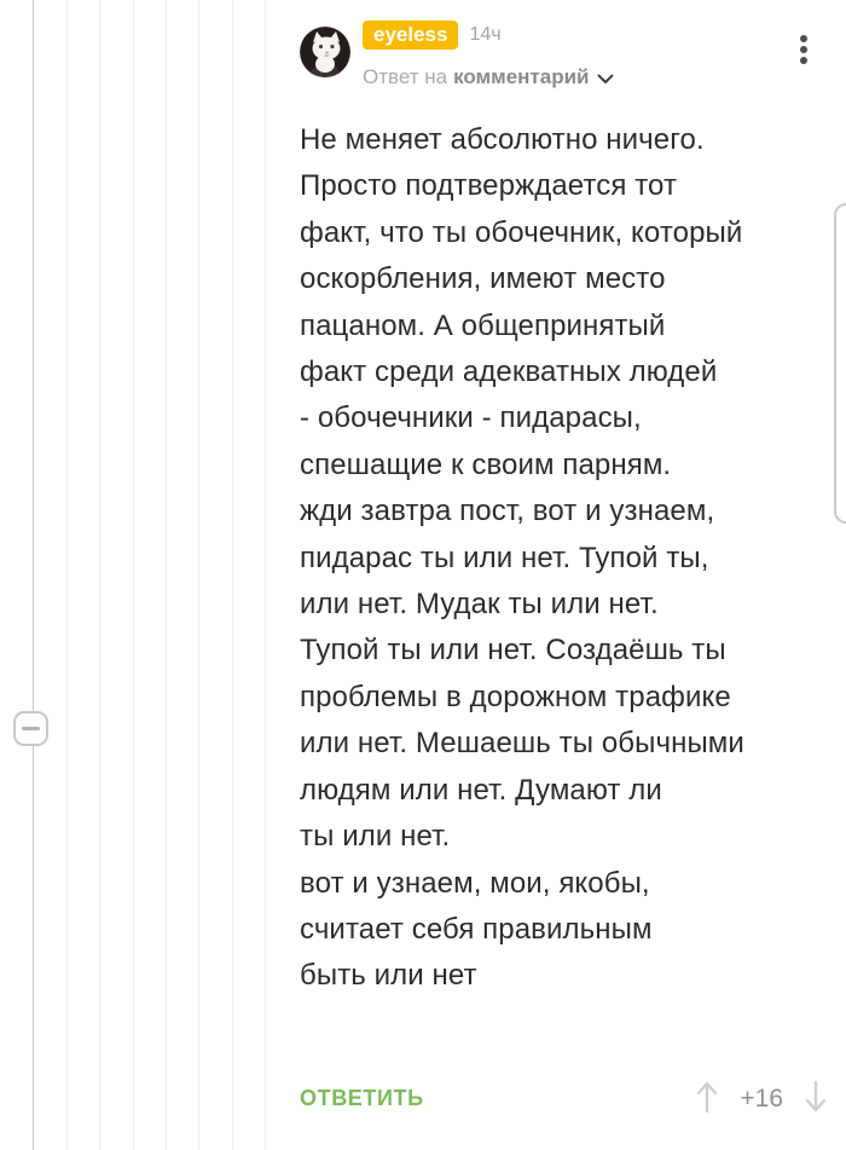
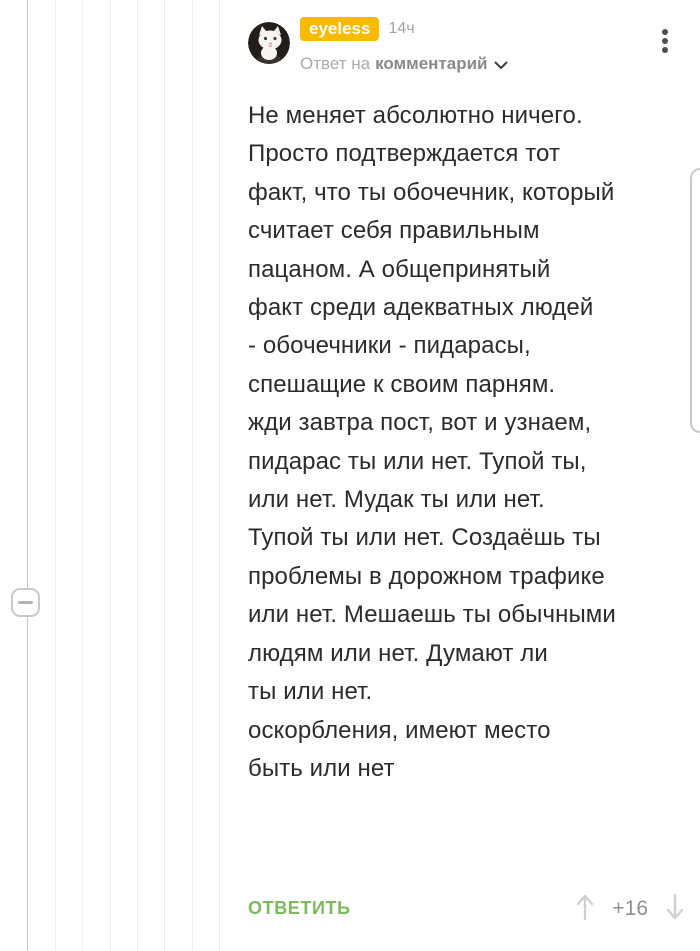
  eyeless
  14ч
  Ответ на
  комментарий
  Не меняет абсолютно ничего.
  Просто подтверждается тот
  факт, что ты обочечник, который
- оскорбления, имеют место
+ считает себя правильным
  пацаном. А общепринятый
  факт среди адекватных людей
  - обочечники - пидарасы,
  спешащие к своим парням.
  жди завтра пост, вот и узнаем,
  пидарас ты или нет. Тупой ты,
  или нет. Мудак ты или нет.
  Тупой ты или нет. Создаёшь ты
  проблемы в дорожном трафике
  или нет. Мешаешь ты обычными
  людям или нет. Думают ли
  ты или нет.
- вот и узнаем, мои, якобы,
- считает себя правильным
+ оскорбления, имеют место
  быть или нет
  ОТВЕТИТЬ
  +16
